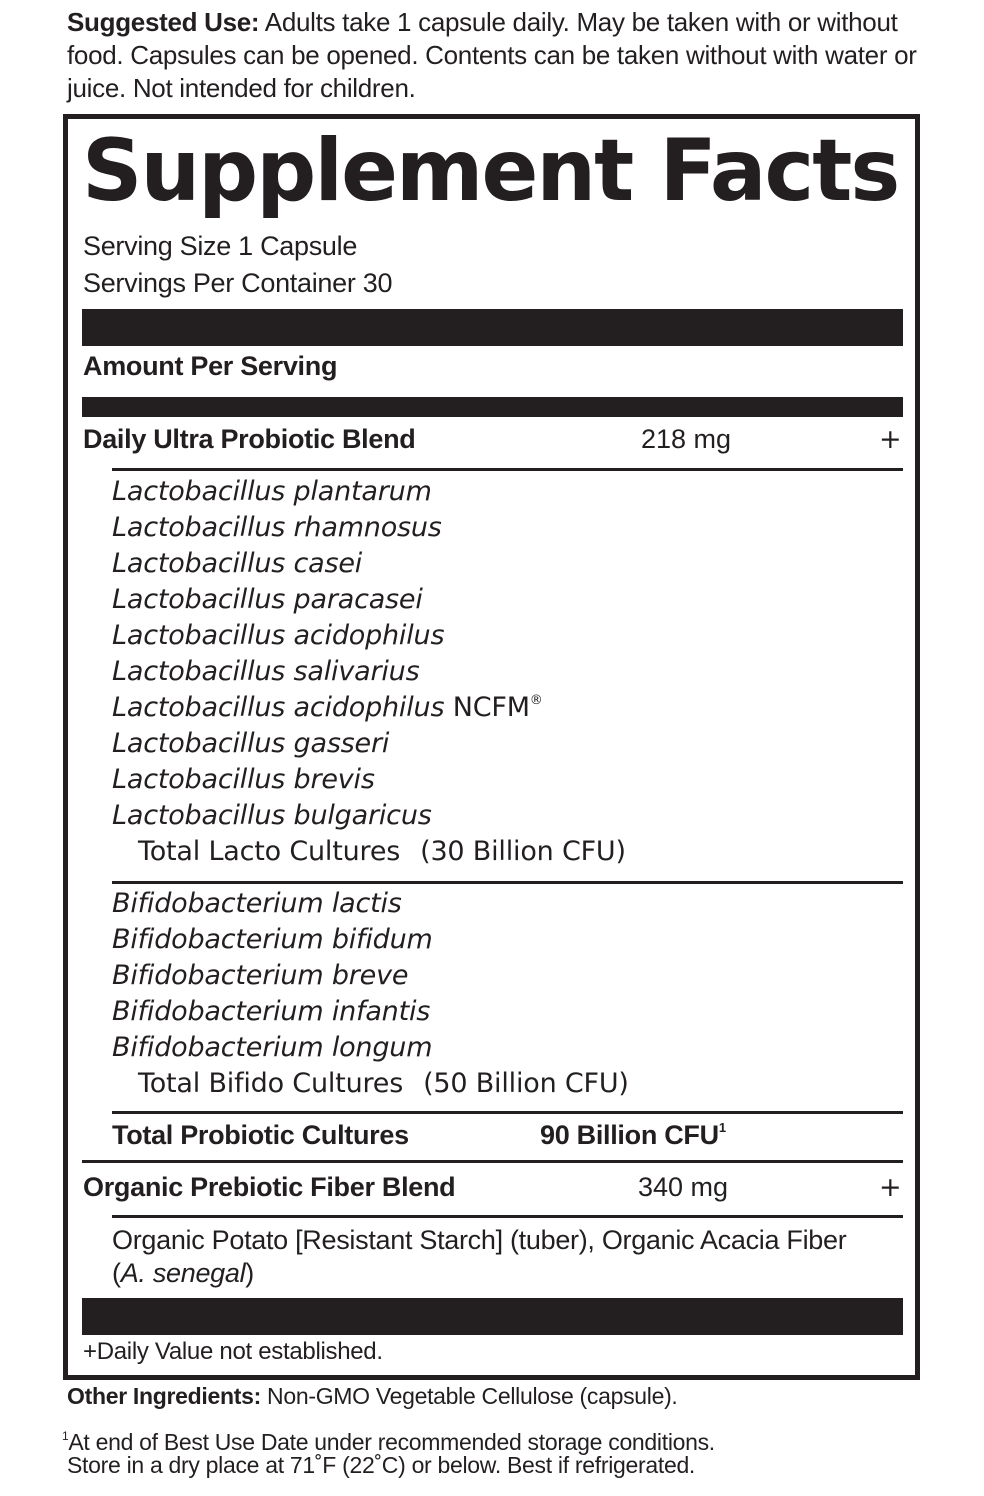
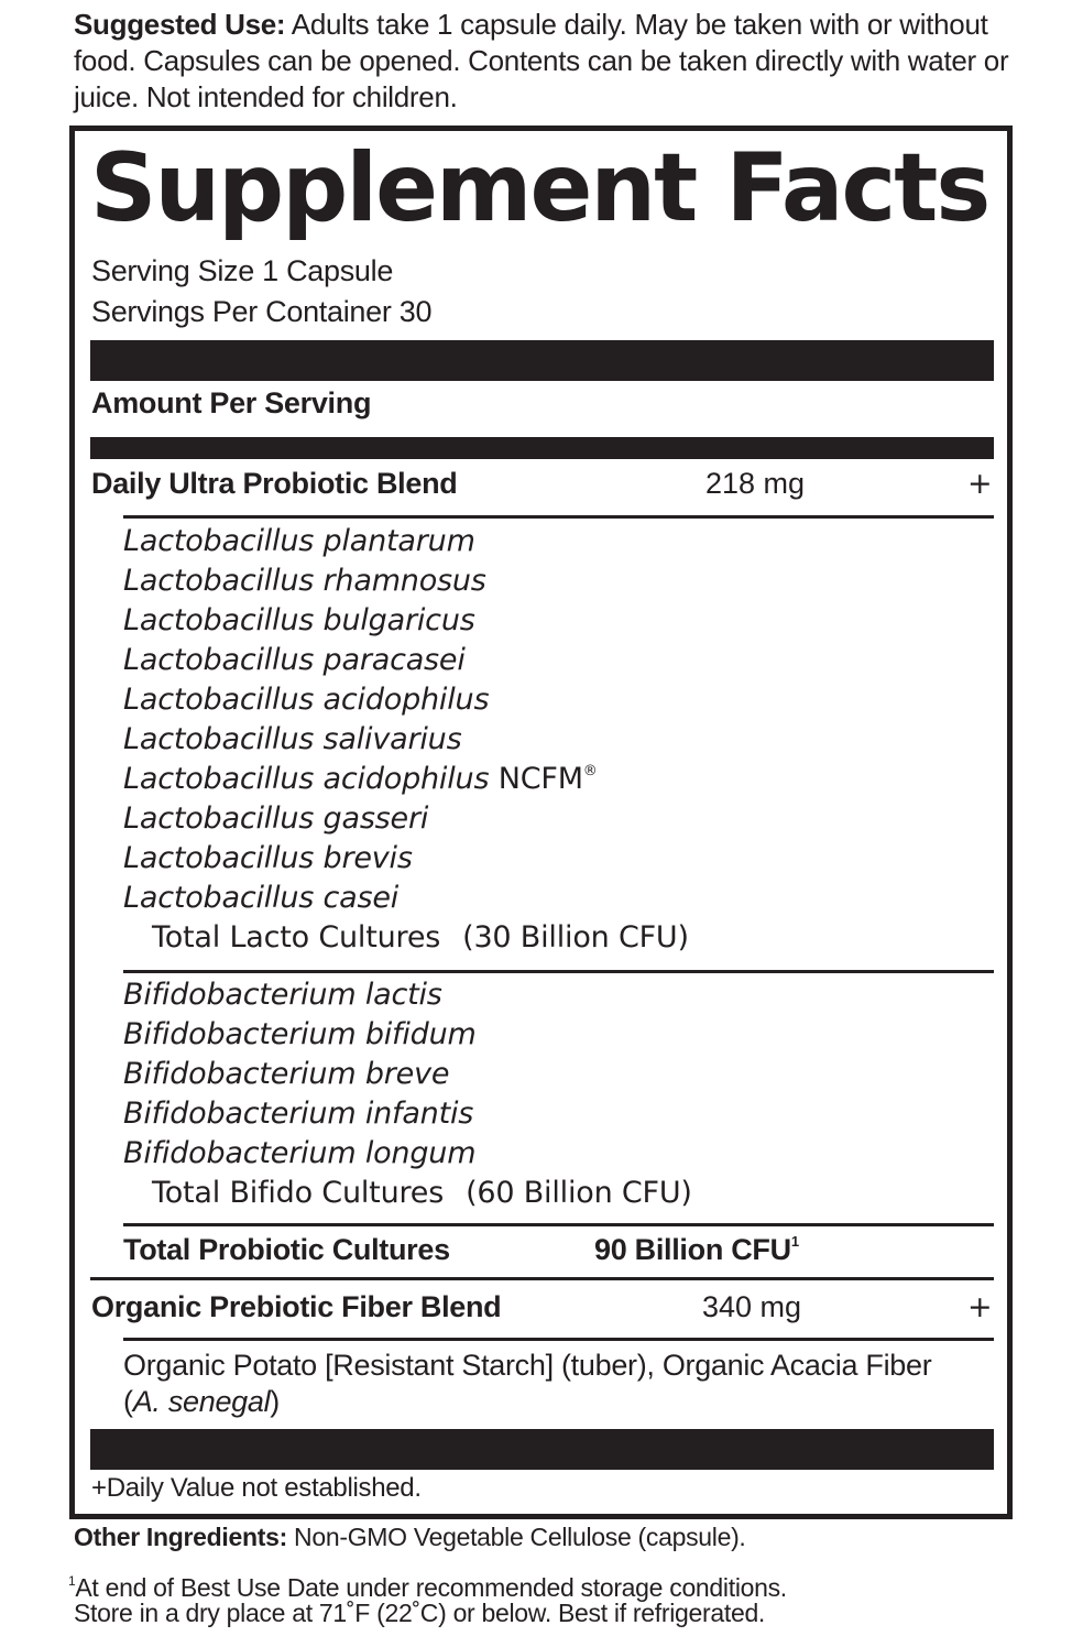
- Suggested Use: Adults take 1 capsule daily. May be taken with or without food. Capsules can be opened. Contents can be taken without with water or juice. Not intended for children.
+ Suggested Use: Adults take 1 capsule daily. May be taken with or without food. Capsules can be opened. Contents can be taken directly with water or juice. Not intended for children.
  Supplement Facts
  Serving Size 1 Capsule
  Servings Per Container 30
  Amount Per Serving
  Daily Ultra Probiotic Blend
  218 mg
  +
  Lactobacillus plantarum
  Lactobacillus rhamnosus
- Lactobacillus casei
+ Lactobacillus bulgaricus
  Lactobacillus paracasei
  Lactobacillus acidophilus
  Lactobacillus salivarius
  Lactobacillus acidophilus NCFM®
  Lactobacillus gasseri
  Lactobacillus brevis
- Lactobacillus bulgaricus
+ Lactobacillus casei
  Total Lacto Cultures (30 Billion CFU)
  Bifidobacterium lactis
  Bifidobacterium bifidum
  Bifidobacterium breve
  Bifidobacterium infantis
  Bifidobacterium longum
- Total Bifido Cultures (50 Billion CFU)
+ Total Bifido Cultures (60 Billion CFU)
  Total Probiotic Cultures
  90 Billion CFU1
  Organic Prebiotic Fiber Blend
  340 mg
  +
  Organic Potato [Resistant Starch] (tuber), Organic Acacia Fiber
  (A. senegal)
  +Daily Value not established.
  Other Ingredients: Non-GMO Vegetable Cellulose (capsule).
  1At end of Best Use Date under recommended storage conditions.
  Store in a dry place at 71˚F (22˚C) or below. Best if refrigerated.
